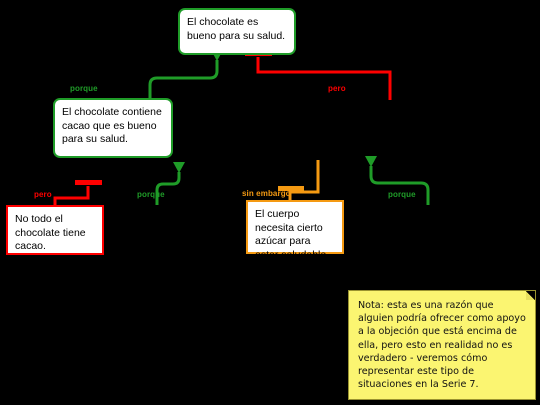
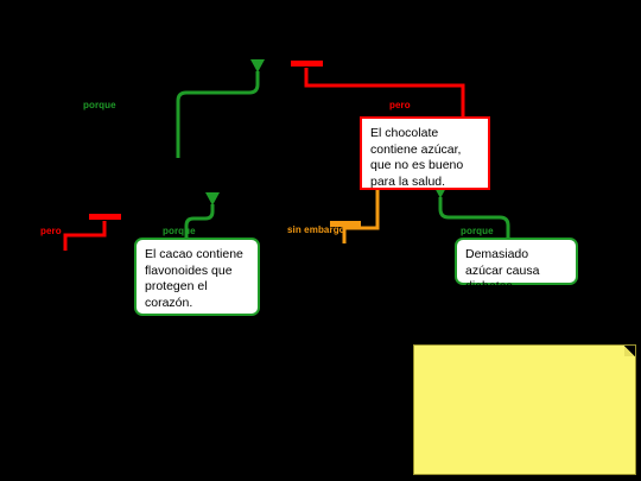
- El chocolate es bueno para su salud.
- El chocolate contiene cacao que es bueno para su salud.
  porque
+ El chocolate contiene azúcar, que no es bueno para la salud.
  pero
- No todo el chocolate tiene cacao.
  pero
+ El cacao contiene flavonoides que protegen el corazón.
  porque
- El cuerpo necesita cierto azúcar para estar saludable.
  sin embargo
+ Demasiado azúcar causa diabetes.
  porque
- Nota: esta es una razón que alguien podría ofrecer como apoyo a la objeción que está encima de ella, pero esto en realidad no es verdadero - veremos cómo representar este tipo de situaciones en la Serie 7.
